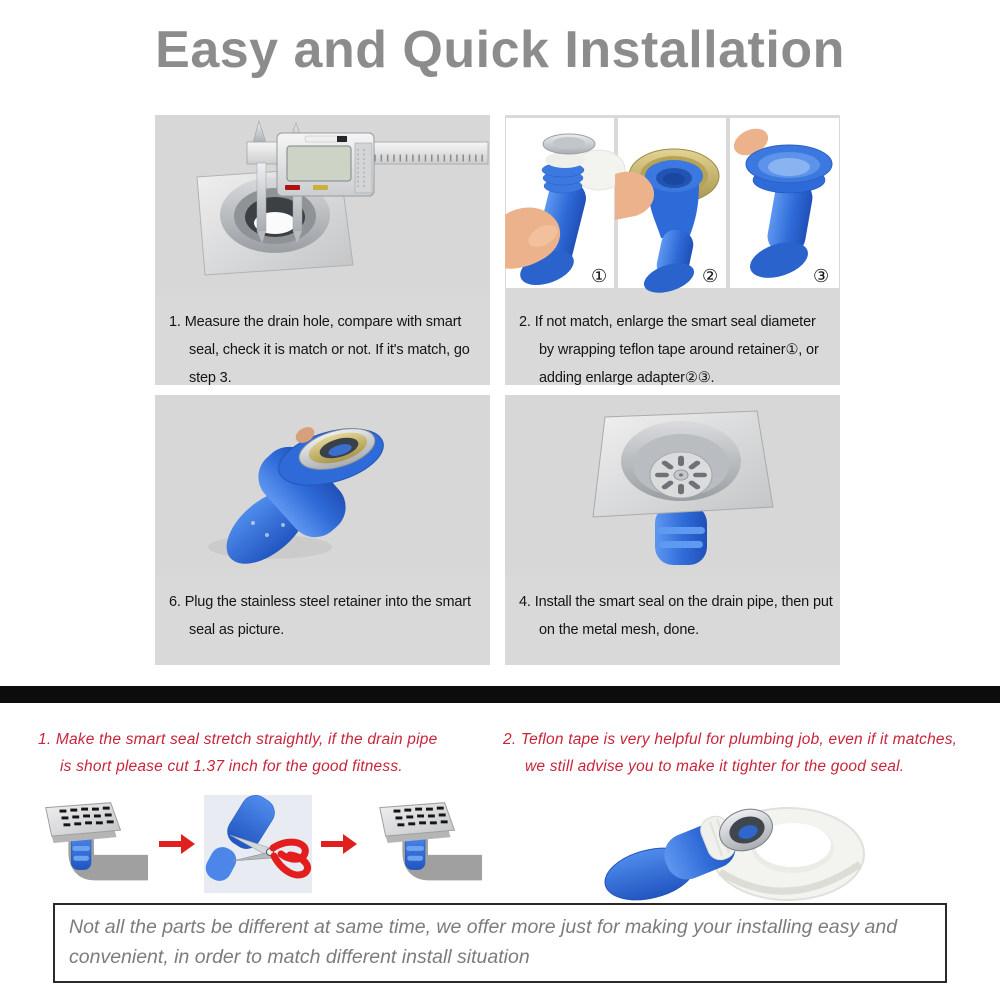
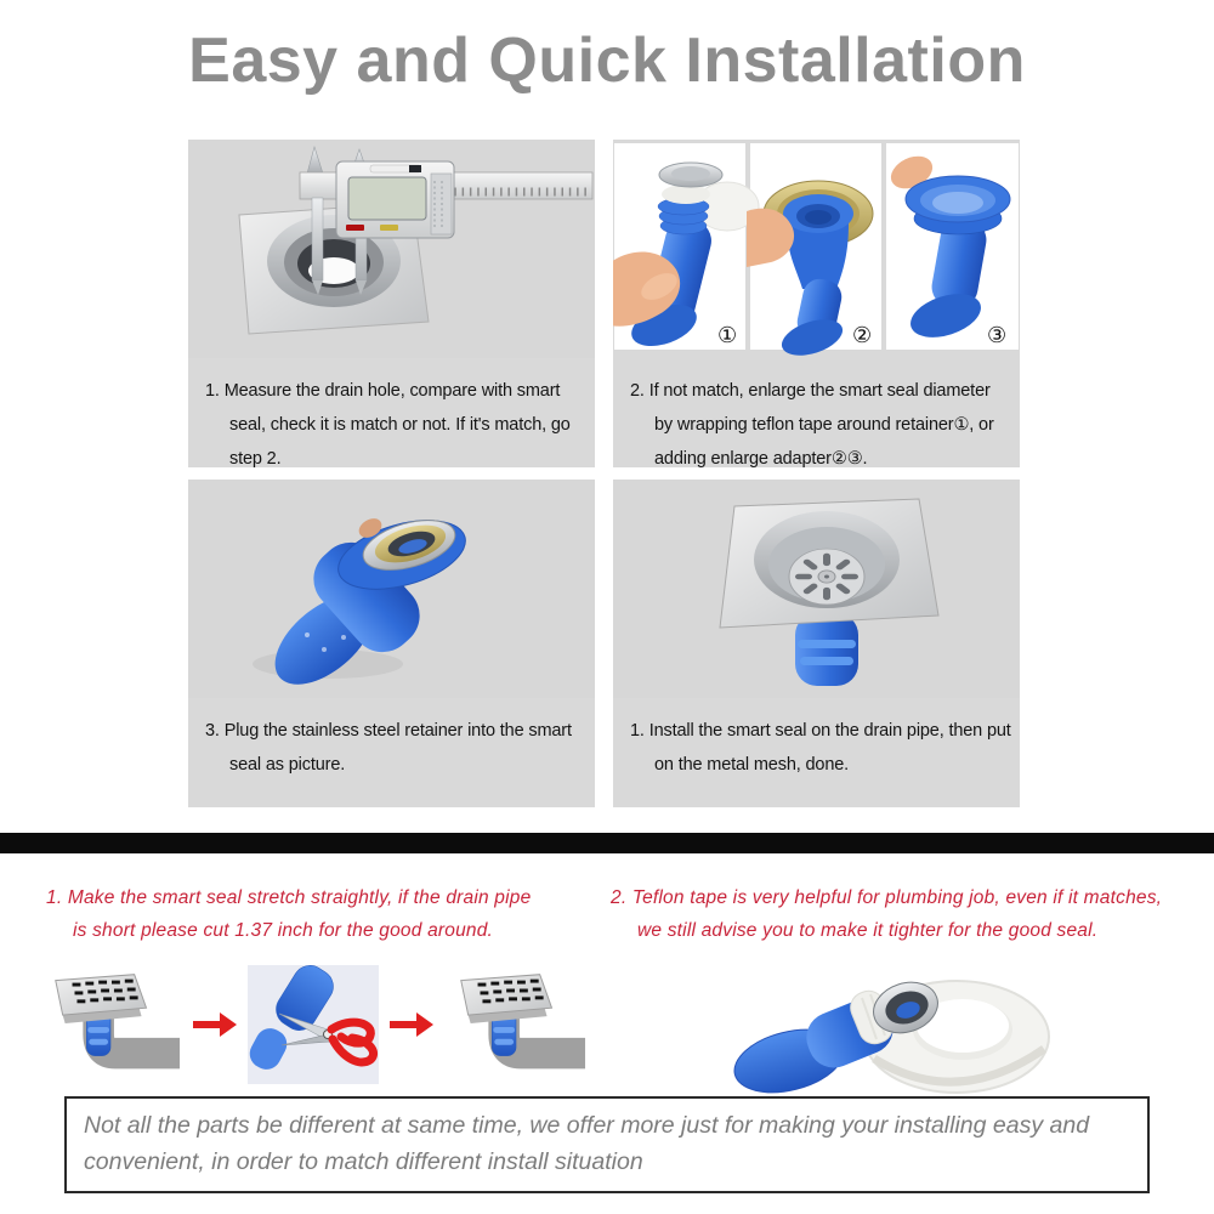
  Easy and Quick Installation
- 1. Measure the drain hole, compare with smart seal, check it is match or not. If it's match, go step 3.
+ 1. Measure the drain hole, compare with smart seal, check it is match or not. If it's match, go step 2.
  ①
  ②
  ③
  2. If not match, enlarge the smart seal diameter by wrapping teflon tape around retainer①, or adding enlarge adapter②③.
- 6. Plug the stainless steel retainer into the smart seal as picture.
+ 3. Plug the stainless steel retainer into the smart seal as picture.
- 4. Install the smart seal on the drain pipe, then put on the metal mesh, done.
+ 1. Install the smart seal on the drain pipe, then put on the metal mesh, done.
- 1. Make the smart seal stretch straightly, if the drain pipe is short please cut 1.37 inch for the good fitness.
+ 1. Make the smart seal stretch straightly, if the drain pipe is short please cut 1.37 inch for the good around.
  2. Teflon tape is very helpful for plumbing job, even if it matches, we still advise you to make it tighter for the good seal.
  Not all the parts be different at same time, we offer more just for making your installing easy and convenient, in order to match different install situation
